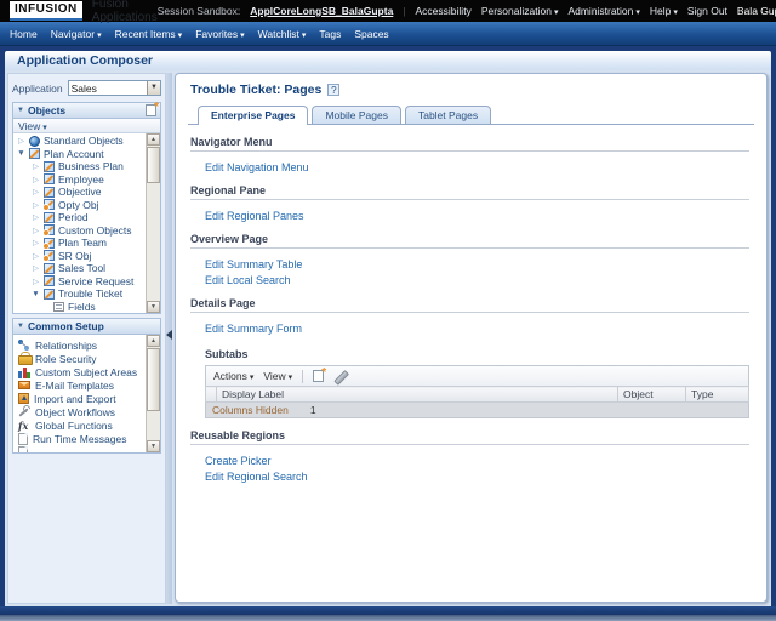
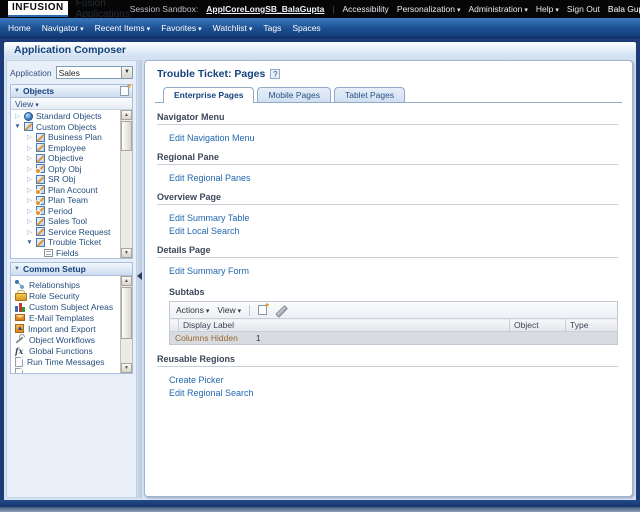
  INFUSION
  Fusion Applications
  Session Sandbox:
  ApplCoreLongSB_BalaGupta
  |
  Accessibility
  Personalization
  Administration
  Help
  Sign Out
  Home
  Navigator
  Recent Items
  Favorites
  Watchlist
  Tags
  Spaces
  Application Composer
  Application
  Sales
  Objects
  View
  Standard Objects
- Plan Account
+ Custom Objects
  Business Plan
  Employee
  Objective
  Opty Obj
- Period
+ SR Obj
- Custom Objects
+ Plan Account
  Plan Team
- SR Obj
+ Period
  Sales Tool
  Service Request
  Trouble Ticket
  Fields
  Common Setup
  Relationships
  Role Security
  Custom Subject Areas
  E-Mail Templates
  Import and Export
  Object Workflows
  Global Functions
  Run Time Messages
  Trouble Ticket: Pages
  ?
  Enterprise Pages
  Mobile Pages
  Tablet Pages
  Navigator Menu
  Edit Navigation Menu
  Regional Pane
  Edit Regional Panes
  Overview Page
  Edit Summary Table
  Edit Local Search
  Details Page
  Edit Summary Form
  Subtabs
  Actions
  View
  	Display Label	Object	Type
  Columns Hidden
  1
  Reusable Regions
  Create Picker
  Edit Regional Search
